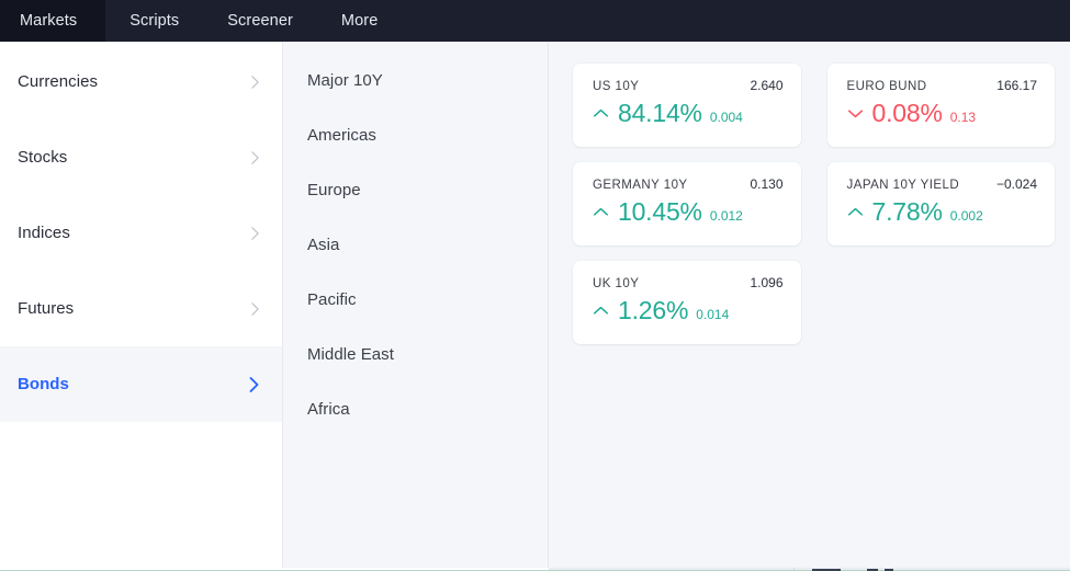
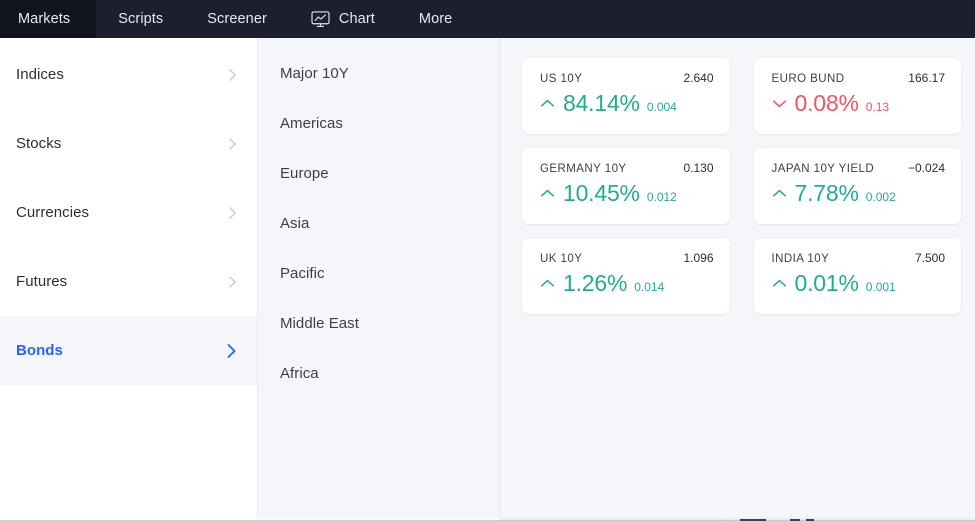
  Markets
  Scripts
  Screener
+ Chart
  More
- Currencies
+ Indices
  Stocks
- Indices
+ Currencies
  Futures
  Bonds
  Major 10Y
  Americas
  Europe
  Asia
  Pacific
  Middle East
  Africa
  US 10Y
  2.640
  84.14%
  0.004
  EURO BUND
  166.17
  0.08%
  0.13
  GERMANY 10Y
  0.130
  10.45%
  0.012
  JAPAN 10Y YIELD
  −0.024
  7.78%
  0.002
  UK 10Y
  1.096
  1.26%
  0.014
+ INDIA 10Y
+ 7.500
+ 0.01%
+ 0.001
